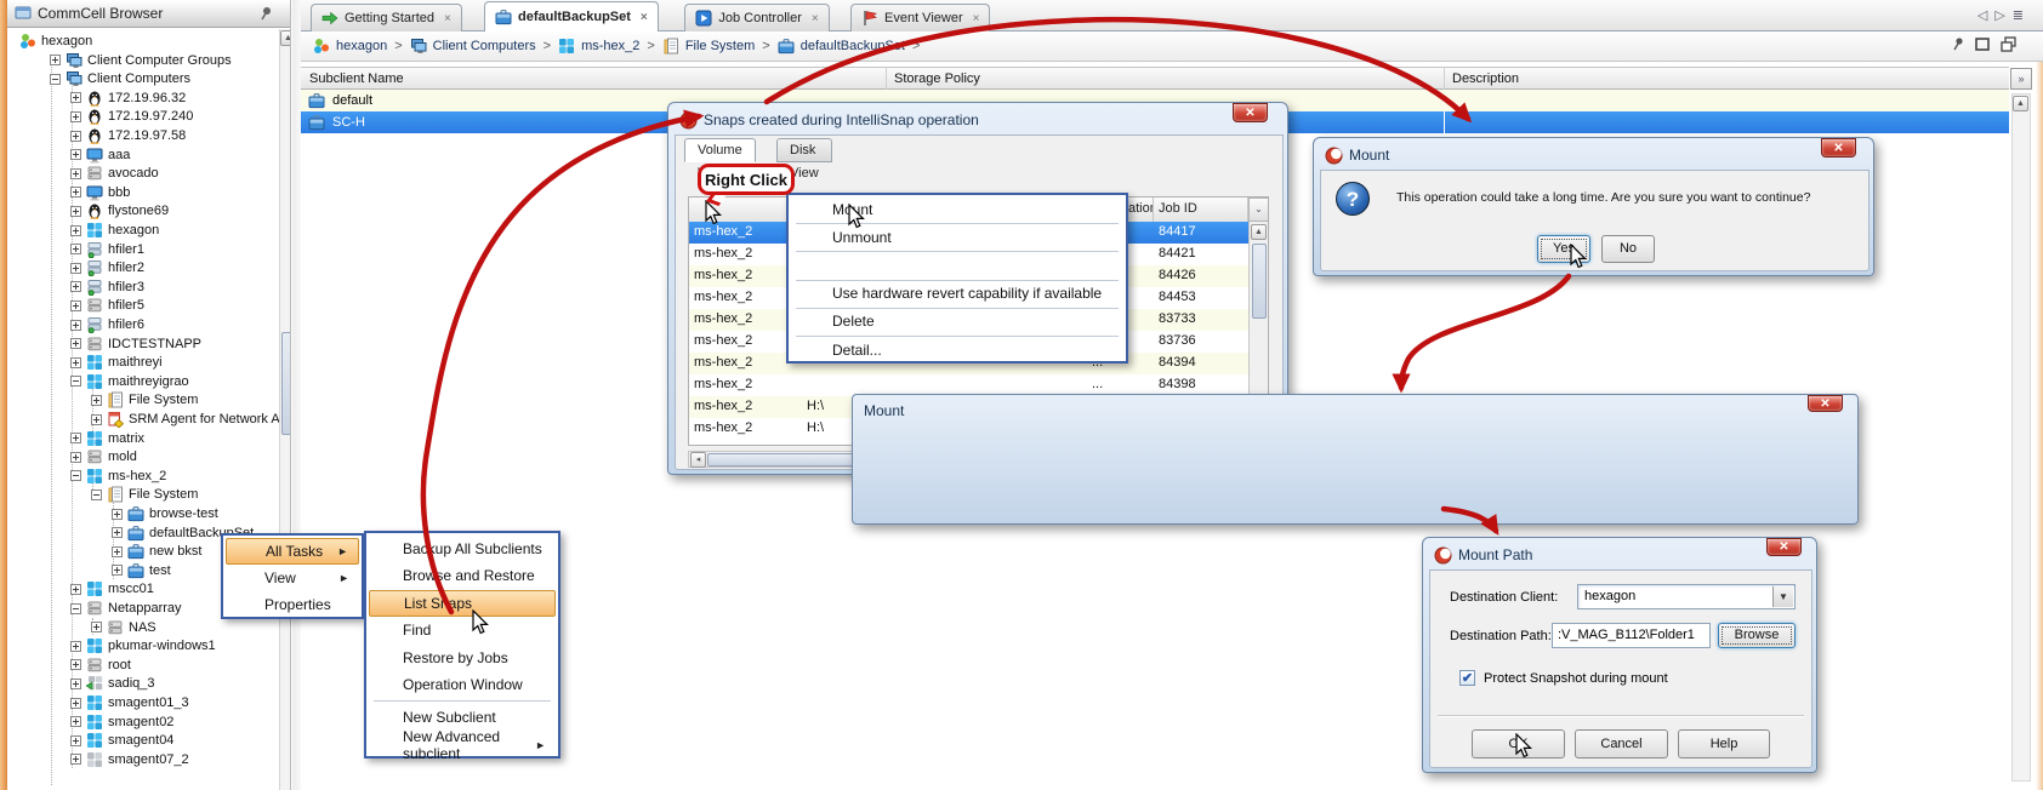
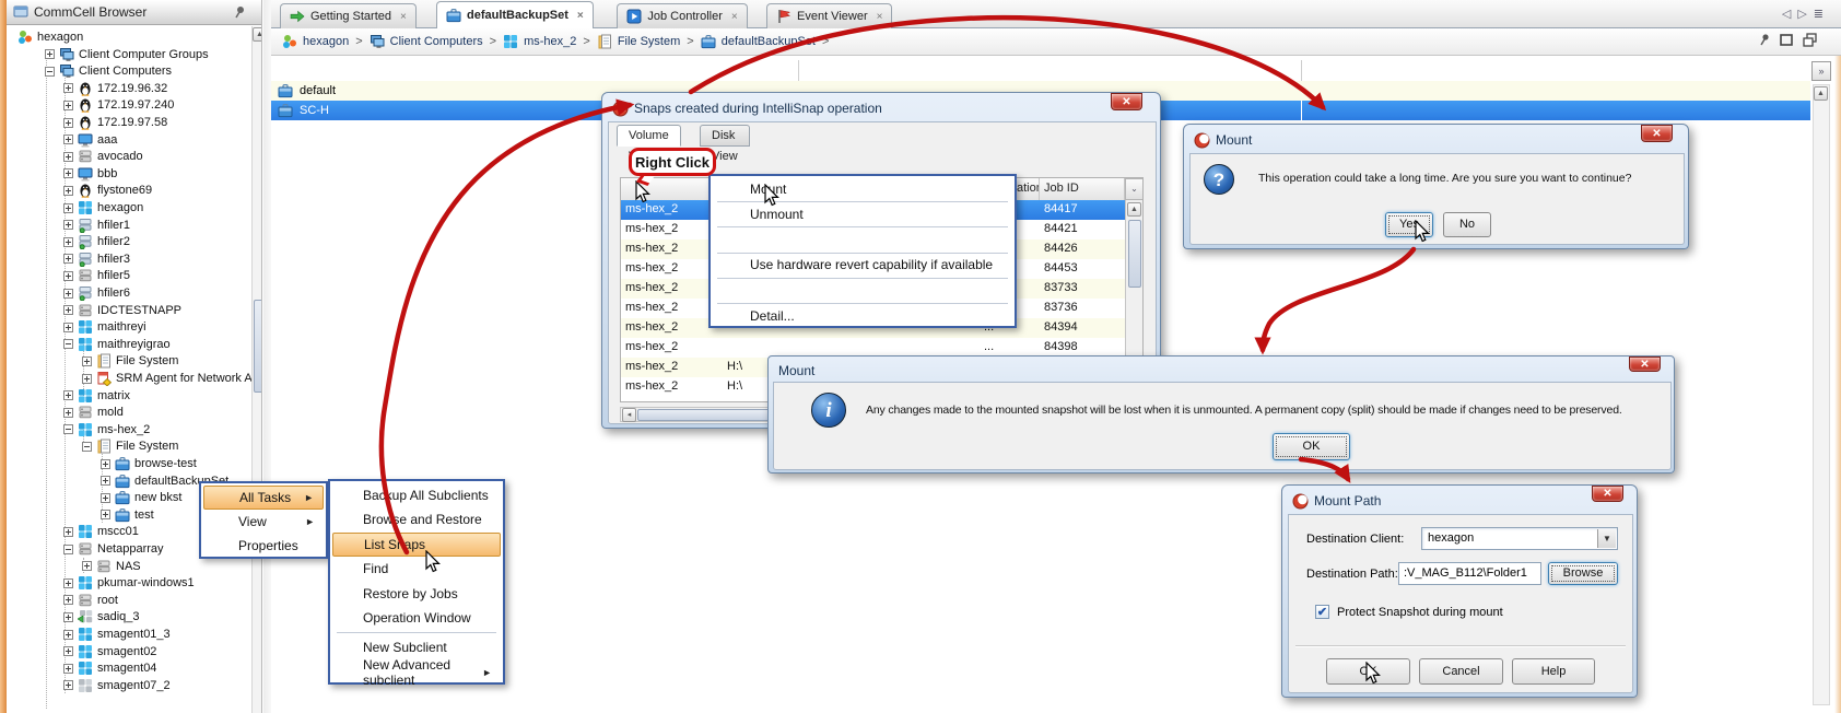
  CommCell Browser
  hexagon
  Client Computer Groups
  Client Computers
  172.19.96.32
  172.19.97.240
  172.19.97.58
  aaa
  avocado
  bbb
  flystone69
  hexagon
  hfiler1
  hfiler2
  hfiler3
  hfiler5
  hfiler6
  IDCTESTNAPP
  maithreyi
  maithreyigrao
  File System
  SRM Agent for Network A
  matrix
  mold
  ms-hex_2
  File System
  browse-test
  new bkst
  test
  mscc01
  Netapparray
  NAS
  pkumar-windows1
  root
  sadiq_3
  smagent01_3
  smagent02
  smagent04
  smagent07_2
  ◁▷≣
  Getting Started
  ×
  defaultBackupSet
  ×
  Job Controller
  ×
  Event Viewer
  ×
  hexagon
  >
  Client Computers
  >
  ms-hex_2
  >
  File System
  >
  defaultBackup
  >
- Subclient Name
- Storage Policy
- Description
  default
  SC-H
  »
  Snaps created during IntelliSnap operation
  ✕
  Disk iew
  Job ID
  ⌄
  ms-hex_2
  84417
  ms-hex_2
  84421
  ms-hex_2
  84426
  ms-hex_2
  84453
  ms-hex_2
  83733
  ms-hex_2
  83736
  ms-hex_2
  84394
  ms-hex_2
  ...
  84398
  ms-hex_2
  H:\
  ms-hex_2
  H:\
  Mount
  Unmount
  Use hardware revert capability if available
- Delete
  Detail...
  Mount
  ✕
  ?
  This operation could take a long time. Are you sure you want to continue?
  No
  Mount
  ✕
+ i
+ Any changes made to the mounted snapshot will be lost when it is unmounted. A permanent copy (split) should be made if changes need to be preserved.
+ OK
  Mount Path
  ✕
  Destination Client:
  hexagon
  ▼
  Destination Path:
  :V_MAG_B112\Folder1
  Browse
  ✔
  Protect Snapshot during mount
  Cancel
  Help
  All Tasks
  ►
  View
  ►
  Properties
  Bacup All Subclients
  Browse and Restore
  List Saps
  Find
  Restore by Jobs
  Operation Window
  New Subclient
  New Advanced subclient
  ►
  Right Click
